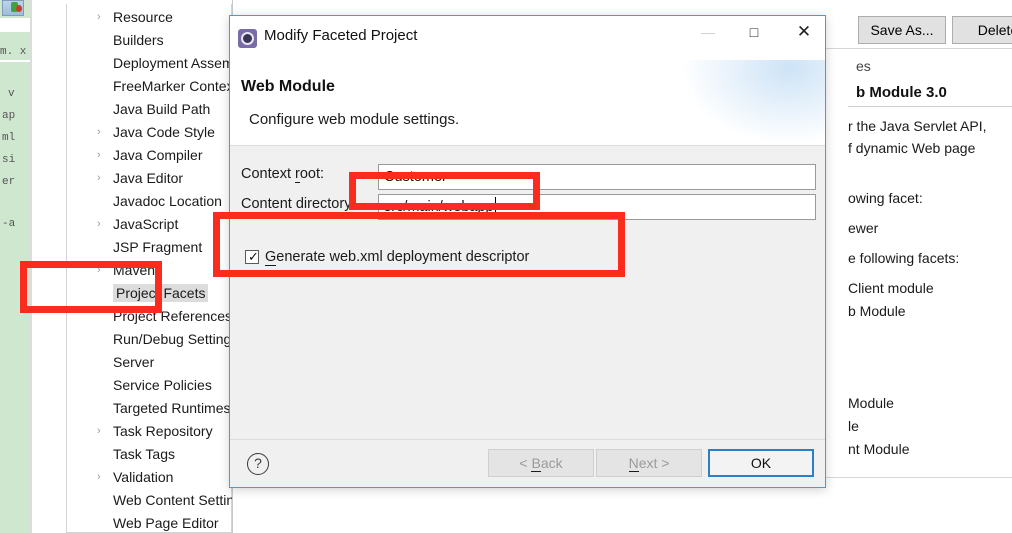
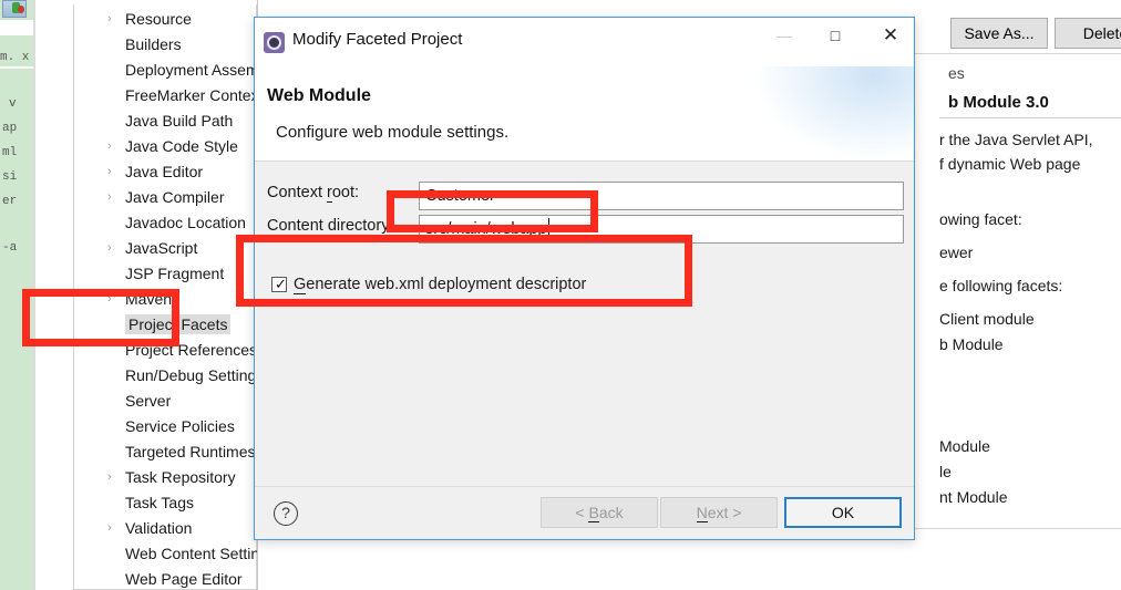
  m. x
  v
  ap
  ml
  si
  er
  -a
  ›
  Resource
  Builders
  Deployment Assem
  FreeMarker Conte
  Java Build Path
  ›
  Java Code Style
  ›
- Java Compiler
+ Java Editor
  ›
- Java Editor
+ Java Compiler
  Javadoc Location
  ›
  JavaScript
  JSP Fragment
  ›
  Maven
  Project Facets
  Project Reference
  Run/Debug Setting
  Server
  Service Policies
  Targeted Runtimes
  ›
  Task Repository
  Task Tags
  ›
  Validation
  Web Content Settin
  Web Page Editor
  Save As...
  Delet
  es
  b Module 3.0
  r the Java Servlet API,
  f dynamic Web page
  owing facet:
  ewer
  e following facets:
  Client module
  b Module
  Module
  le
  nt Module
  Modify Faceted Project
  —
  □
  ✕
  Web Module
  Configure web module settings.
  Context root:
  Customer
  Content directory:
  src/main/webapp
  ✓
  Generate web.xml deployment descriptor
  ?
  < Back
  Next >
  OK
